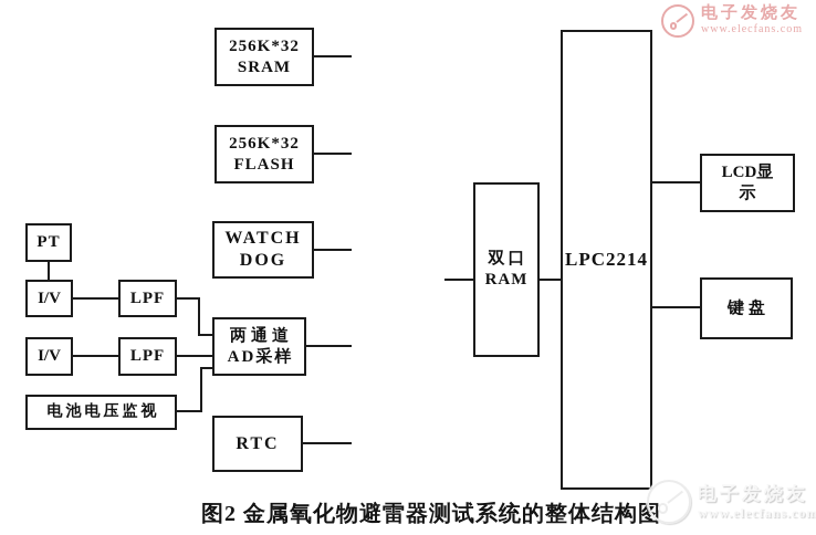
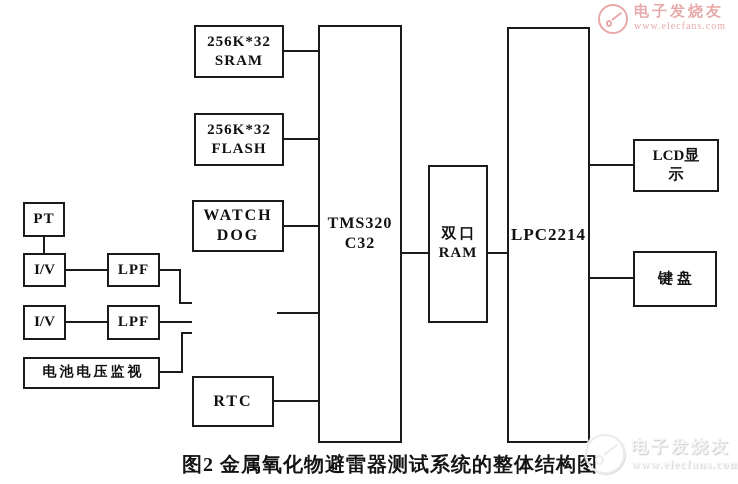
  256K*32
  SRAM
  256K*32
  FLASH
  WATCH
  DOG
- 两通道
- AD采样
  RTC
+ TMS320
+ C32
  双口
  RAM
  LPC2214
  LCD显
  示
  键盘
  PT
  I/V
  LPF
  I/V
  LPF
  电池电压监视
  图2 金属氧化物避雷器测试系统的整体结构
  电子发烧友
  www.elecfans.com
  电子发烧友
  www.elecfans.com
